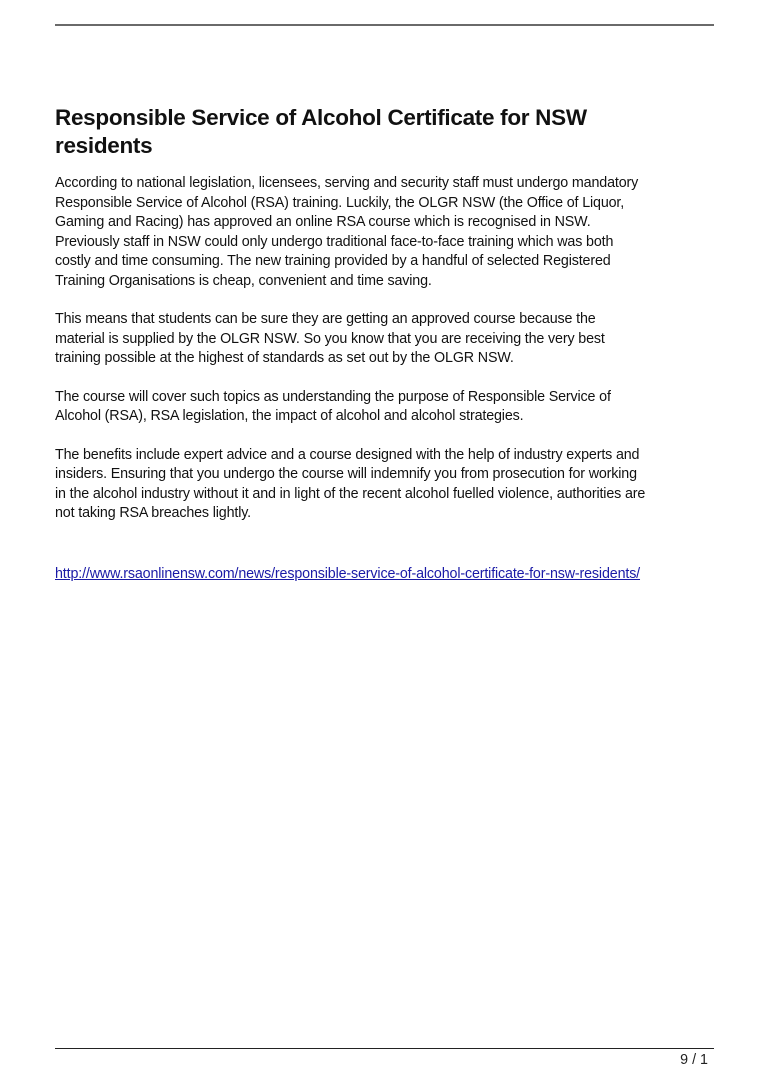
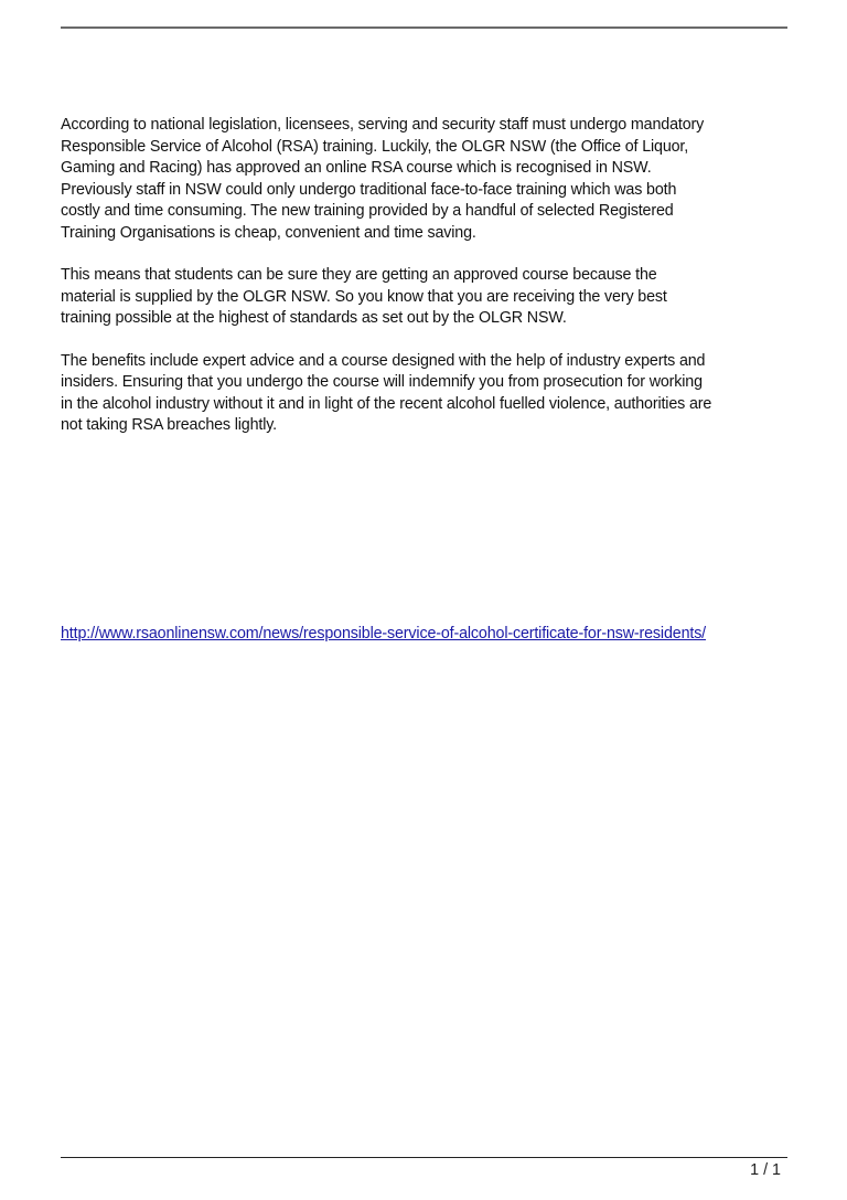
- Responsible Service of Alcohol Certificate for NSW
- residents
  According to national legislation, licensees, serving and security staff must undergo mandatory
  Responsible Service of Alcohol (RSA) training. Luckily, the OLGR NSW (the Office of Liquor,
  Gaming and Racing) has approved an online RSA course which is recognised in NSW.
  Previously staff in NSW could only undergo traditional face-to-face training which was both
  costly and time consuming. The new training provided by a handful of selected Registered
  Training Organisations is cheap, convenient and time saving.
  This means that students can be sure they are getting an approved course because the
  material is supplied by the OLGR NSW. So you know that you are receiving the very best
  training possible at the highest of standards as set out by the OLGR NSW.
- The course will cover such topics as understanding the purpose of Responsible Service of
- Alcohol (RSA), RSA legislation, the impact of alcohol and alcohol strategies.
  The benefits include expert advice and a course designed with the help of industry experts and
  insiders. Ensuring that you undergo the course will indemnify you from prosecution for working
  in the alcohol industry without it and in light of the recent alcohol fuelled violence, authorities are
  not taking RSA breaches lightly.
  http://www.rsaonlinensw.com/news/responsible-service-of-alcohol-certificate-for-nsw-residents/
- 9 / 1
+ 1 / 1
